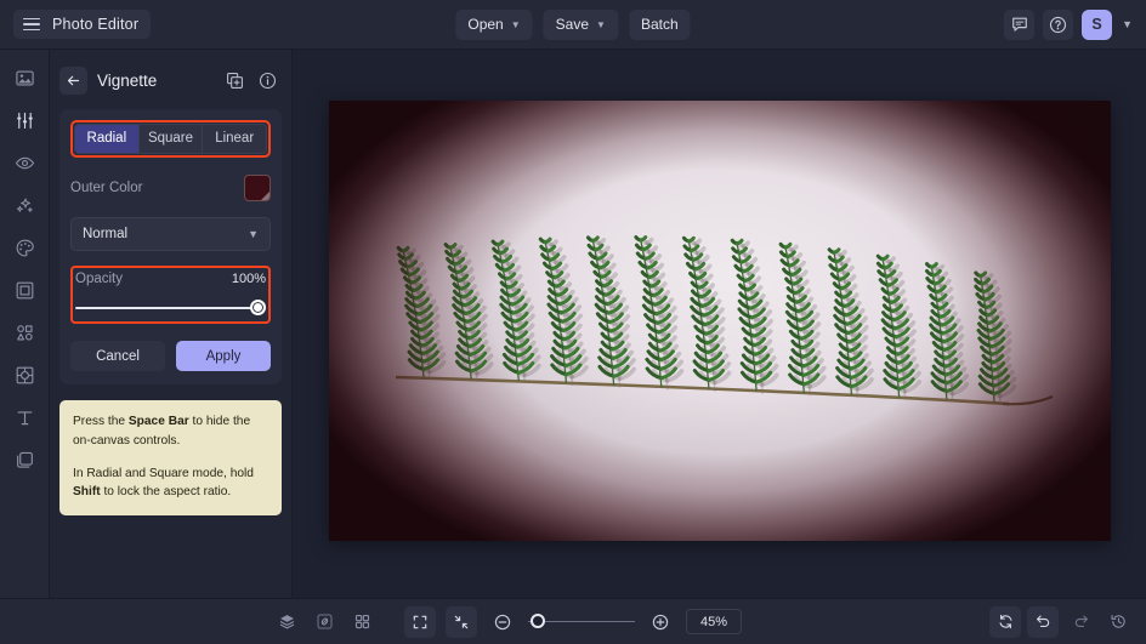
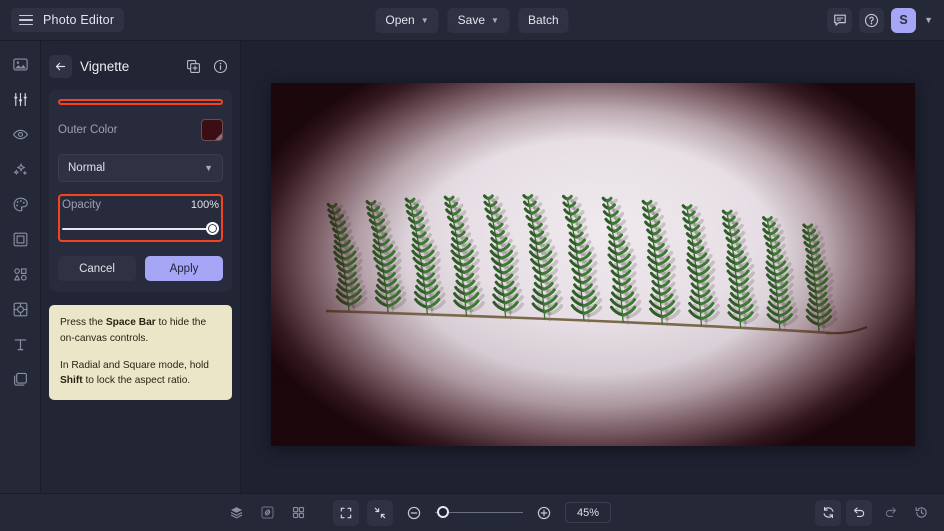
  Photo Editor
  Open
  ▼
  Save
  ▼
  Batch
  S
  ▼
  Vignette
- Radial
- Square
- Linear
  Outer Color
  Normal
  ▼
  Opacity
  100%
  Cancel
  Apply
  Press the Space Bar to hide the on-canvas controls.
  In Radial and Square mode, hold Shift to lock the aspect ratio.
  45%
